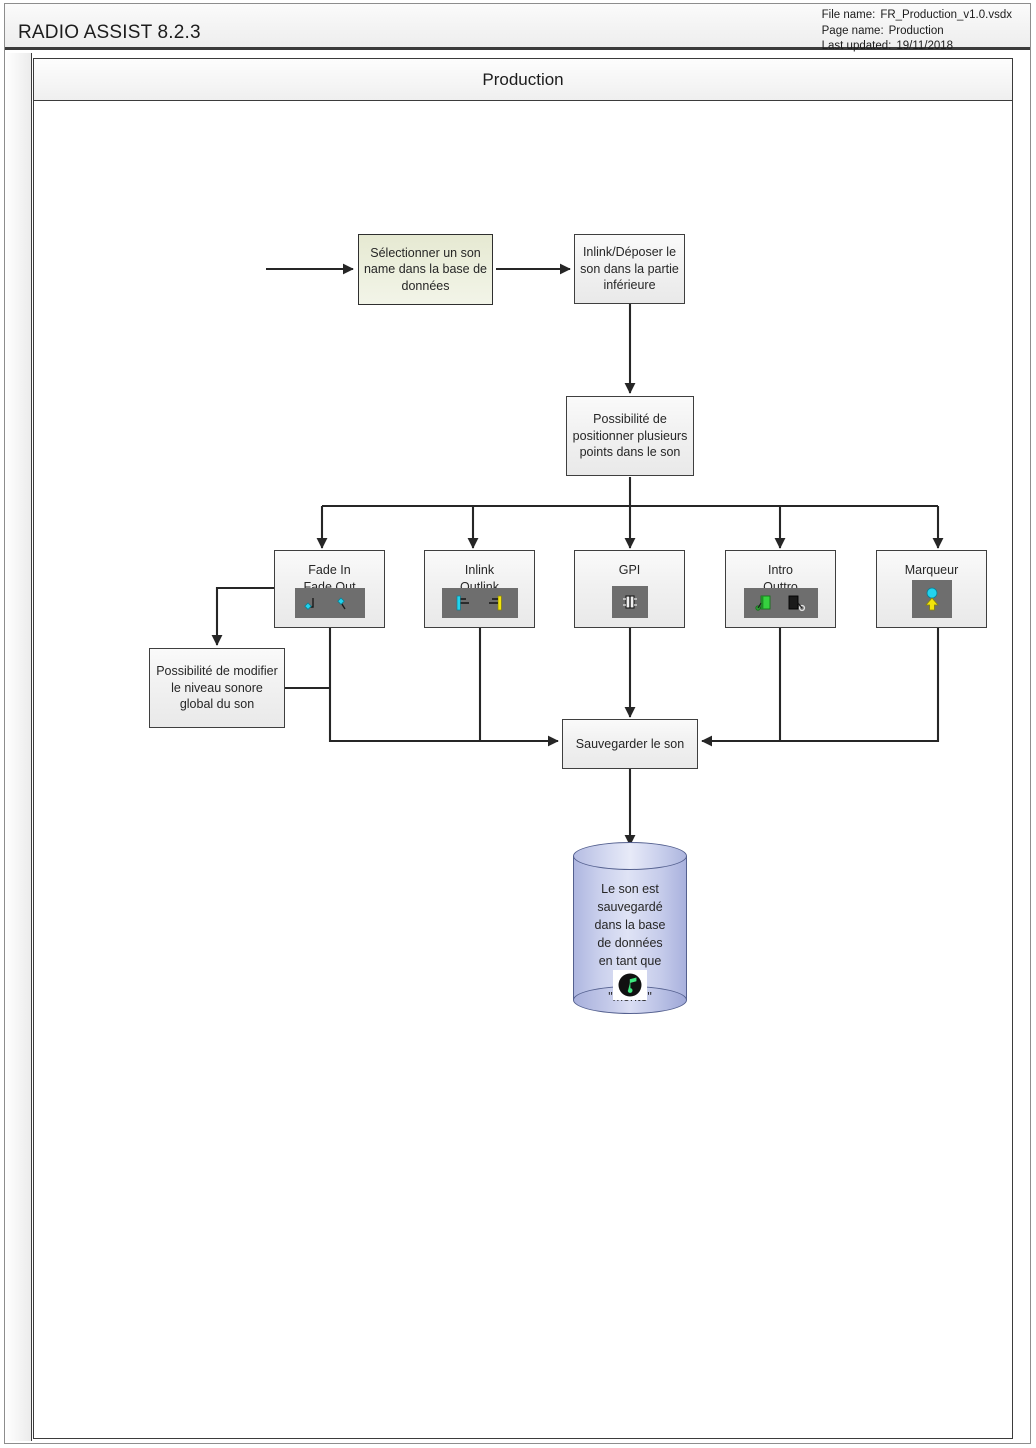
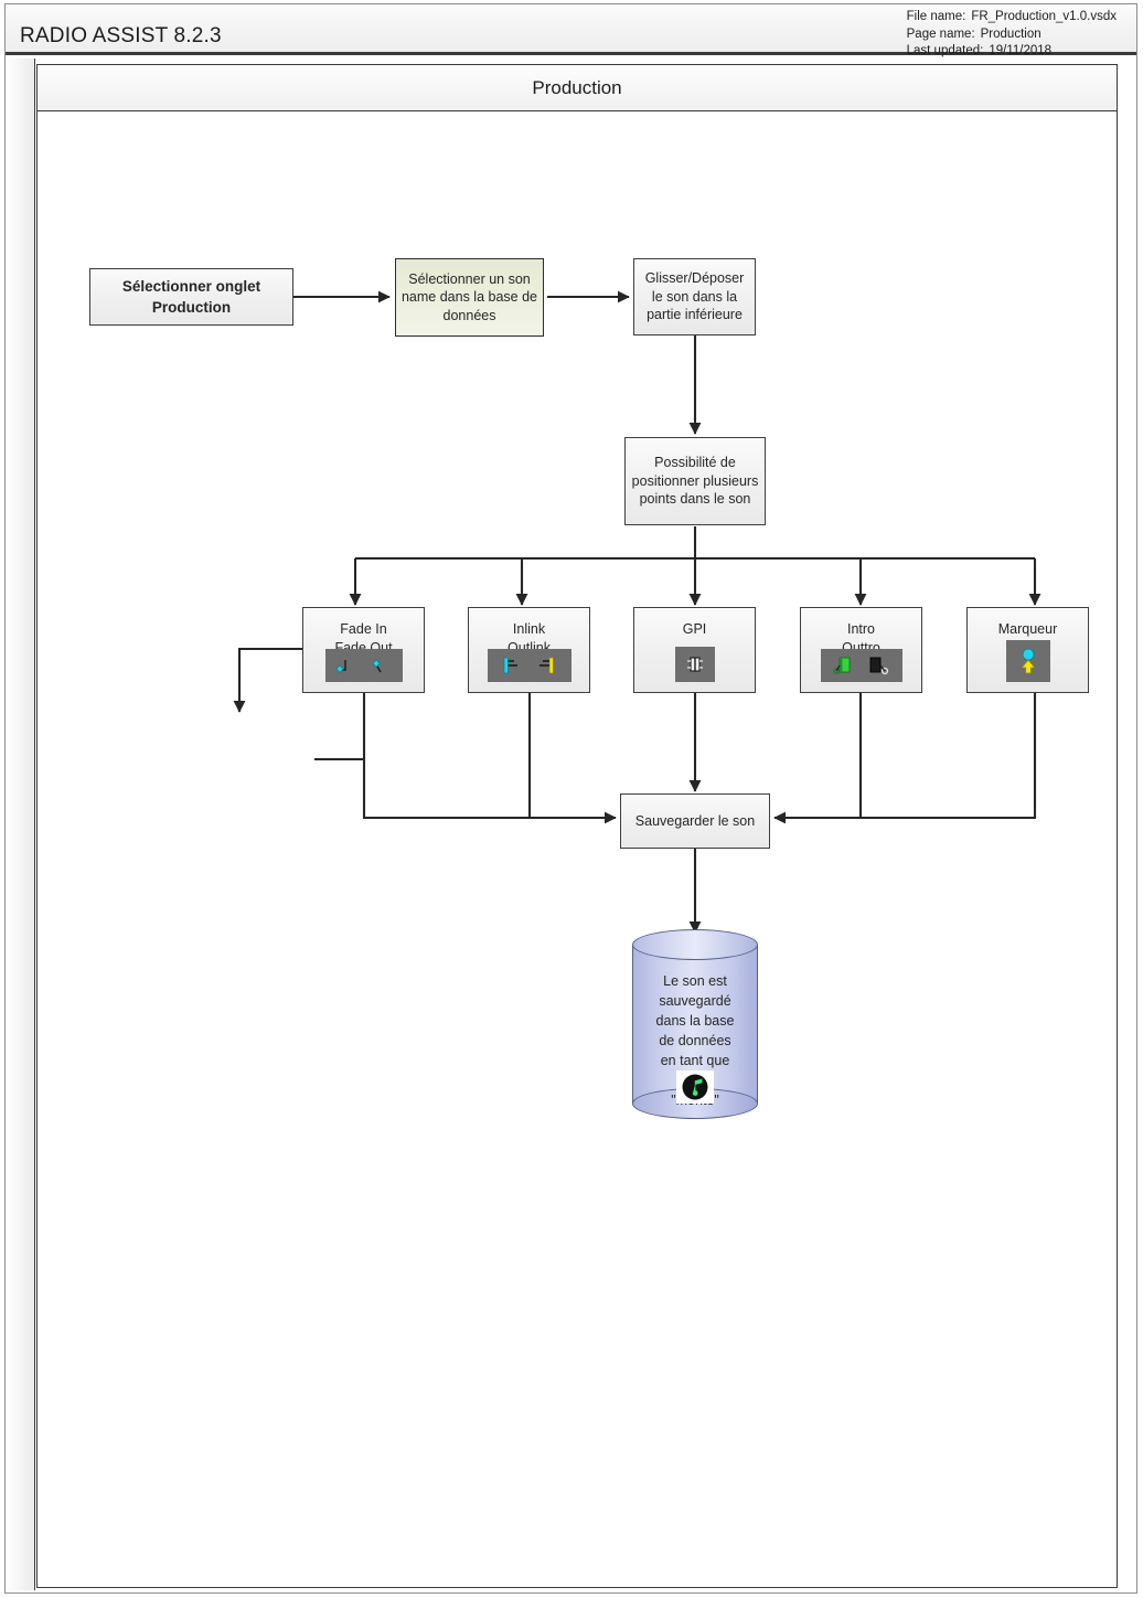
  RADIO ASSIST 8.2.3
  File name: FR_Production_v1.0.vsdx
  Page name: Production
  Last updated: 19/11/2018
  Production
+ Sélectionner onglet Production
  Sélectionner un son name dans la base de données
- Inlink/Déposer le son dans la partie inférieure
+ Glisser/Déposer le son dans la partie inférieure
  Possibilité de positionner plusieurs points dans le son
  Fade In
  Fade Out
  Inlink
  Outlink
  GPI
  Intro
  Outtro
  Marqueur
- Possibilité de modifier le niveau sonore global du son
  Sauvegarder le son
  Le son est
  sauvegardé
  dans la base
  de données
  en tant que
